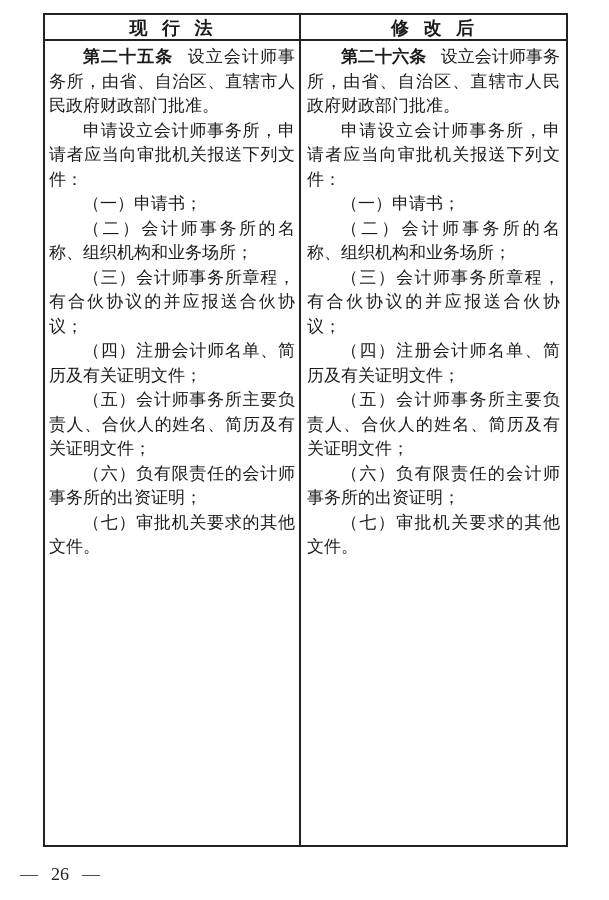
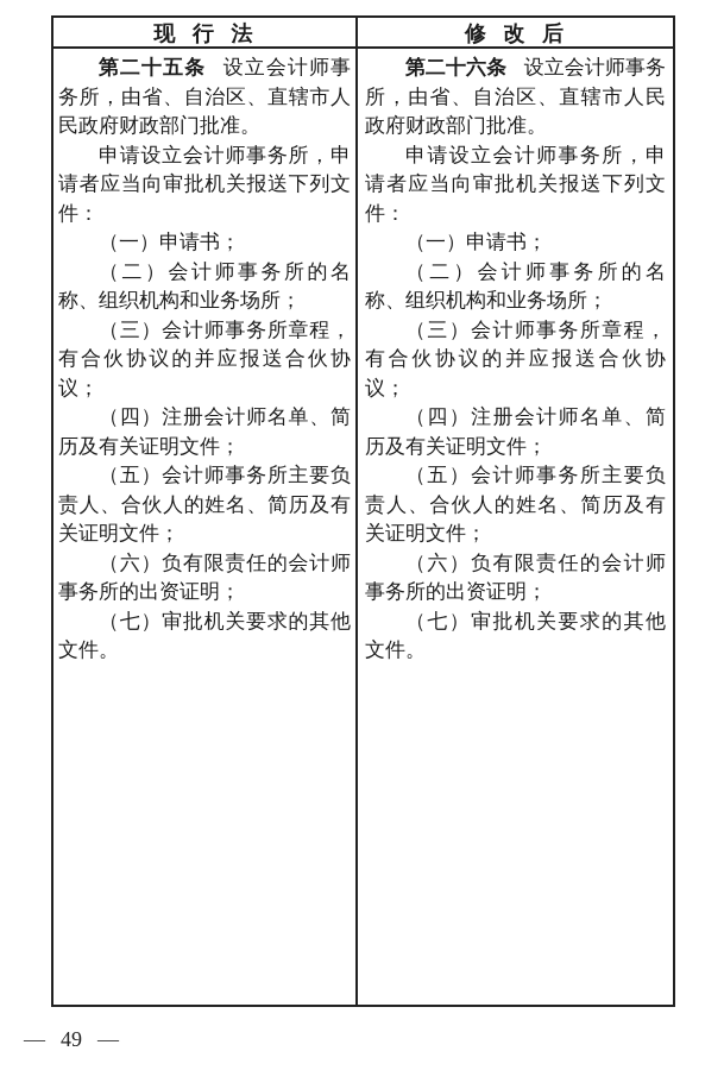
  现 行 法
  修 改 后
  第二十五条 设立会计师事务所，由省、自治区、直辖市人民政府财政部门批准。
  申请设立会计师事务所，申请者应当向审批机关报送下列文件：
  （一）申请书；
  （二）会计师事务所的名称、组织机构和业务场所；
  （三）会计师事务所章程，有合伙协议的并应报送合伙协议；
  （四）注册会计师名单、简历及有关证明文件；
  （五）会计师事务所主要负责人、合伙人的姓名、简历及有关证明文件；
  （六）负有限责任的会计师事务所的出资证明；
  （七）审批机关要求的其他文件。
  第二十六条 设立会计师事务所，由省、自治区、直辖市人民政府财政部门批准。
  申请设立会计师事务所，申请者应当向审批机关报送下列文件：
  （一）申请书；
  （二）会计师事务所的名称、组织机构和业务场所；
  （三）会计师事务所章程，有合伙协议的并应报送合伙协议；
  （四）注册会计师名单、简历及有关证明文件；
  （五）会计师事务所主要负责人、合伙人的姓名、简历及有关证明文件；
  （六）负有限责任的会计师事务所的出资证明；
  （七）审批机关要求的其他文件。
  —
- 26
+ 49
  —
